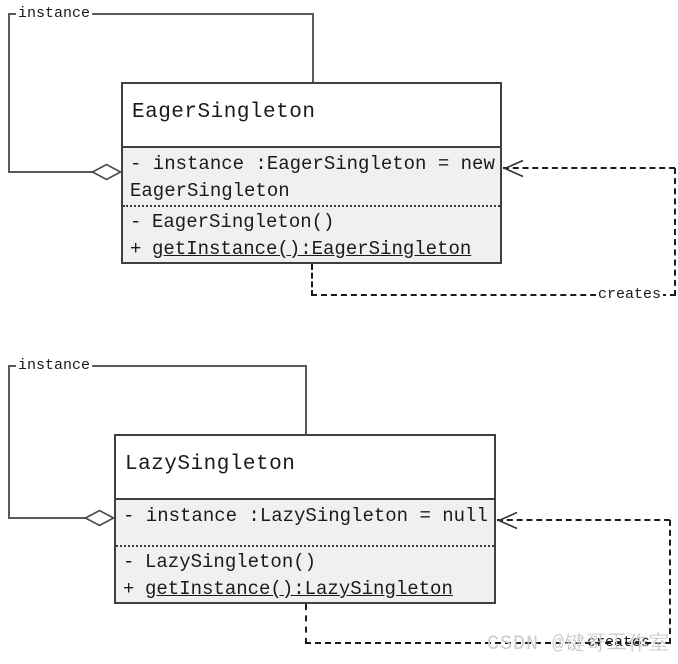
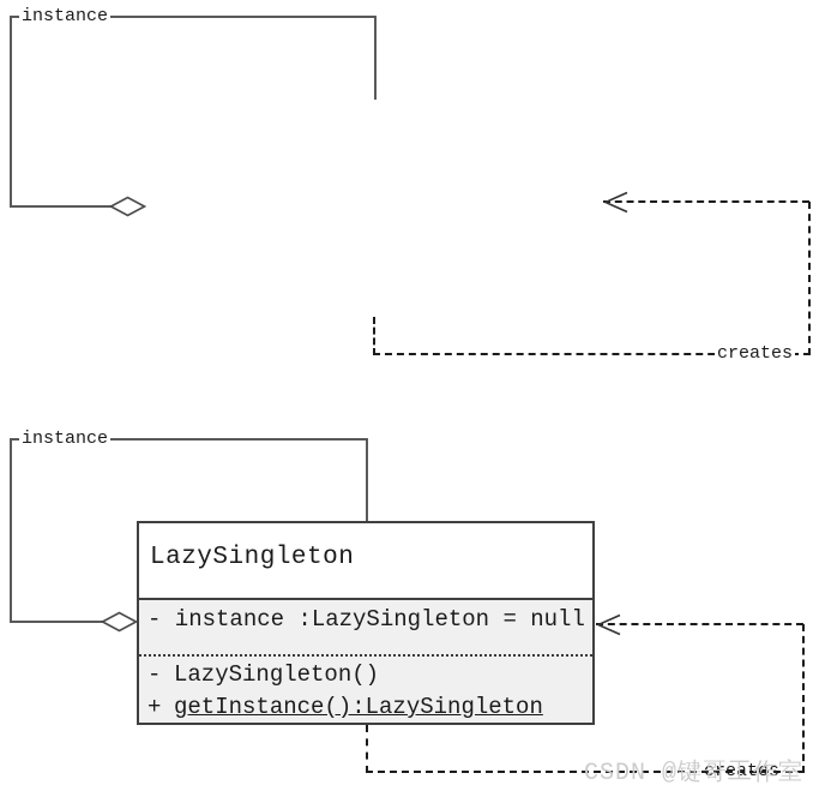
  instance
- EagerSingleton
- - instance :EagerSingleton = new EagerSingleton
- - EagerSingleton()
- + getInstance():EagerSingleton
  creates
  instance
  LazySingleton
  - instance :LazySingleton = null
  - LazySingleton()
  + getInstance():LazySingleton
  creates
  CSDN @键哥工作室
